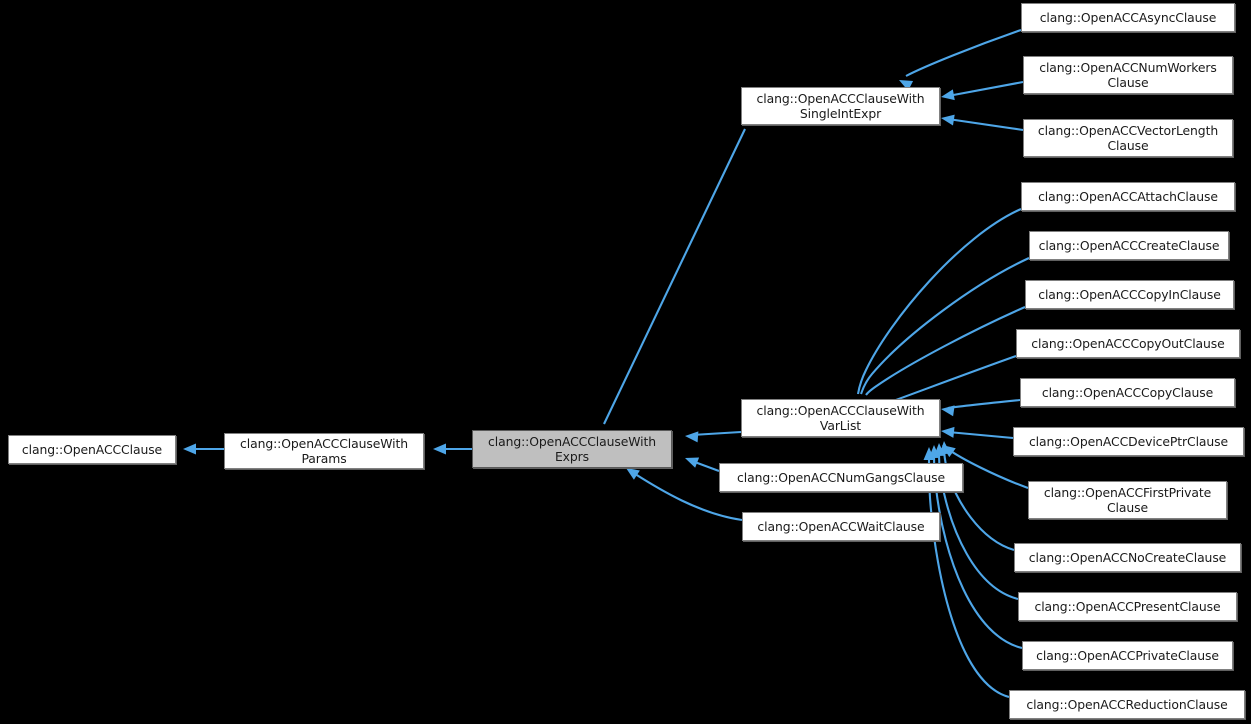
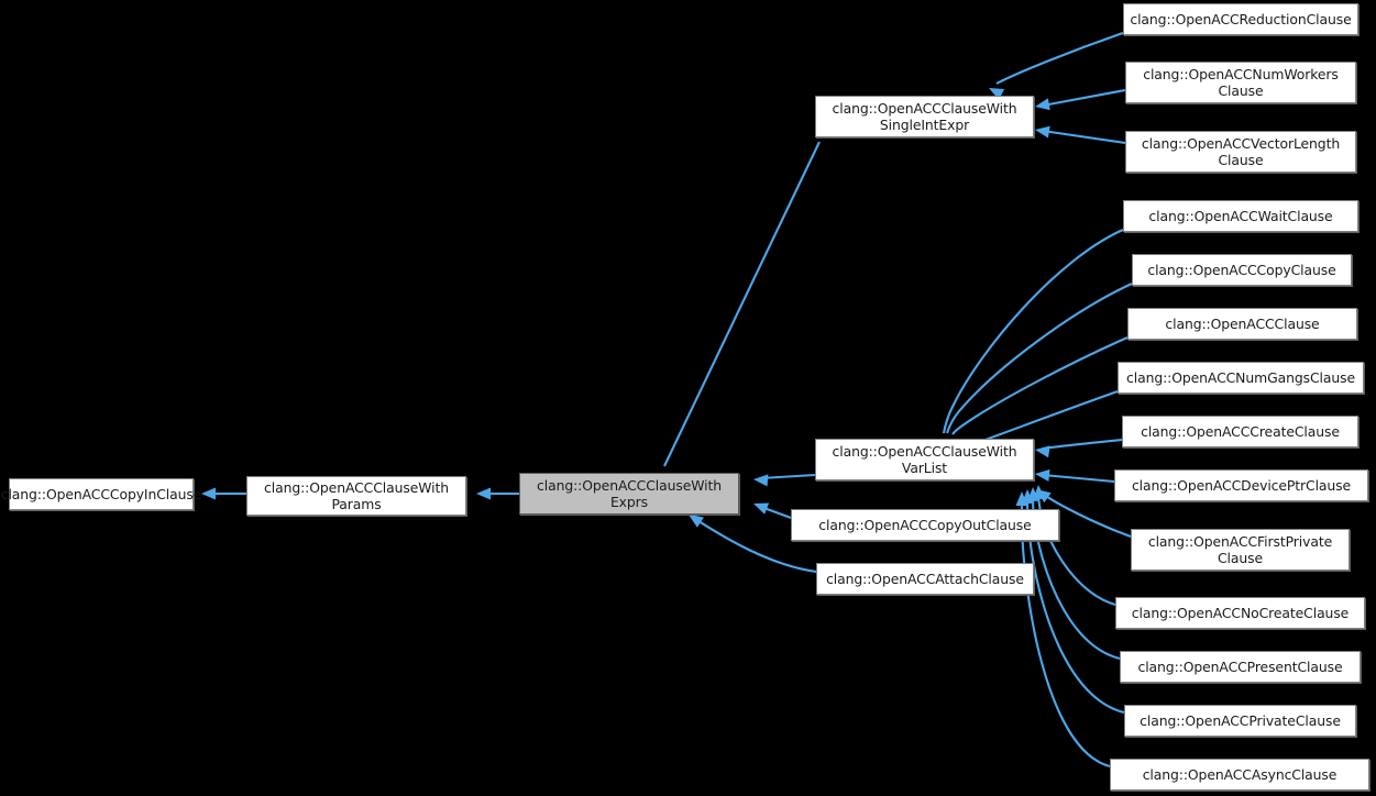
- clang::OpenACCClause
+ clang::OpenACCCopyInClause
  clang::OpenACCClauseWith
  Params
  clang::OpenACCClauseWith
  Exprs
  clang::OpenACCClauseWith
  SingleIntExpr
  clang::OpenACCClauseWith
  VarList
- clang::OpenACCNumGangsClause
+ clang::OpenACCCopyOutClause
- clang::OpenACCWaitClause
+ clang::OpenACCAttachClause
- clang::OpenACCAsyncClause
+ clang::OpenACCReductionClause
  clang::OpenACCNumWorkers
  Clause
  clang::OpenACCVectorLength
  Clause
- clang::OpenACCAttachClause
+ clang::OpenACCWaitClause
- clang::OpenACCCreateClause
+ clang::OpenACCCopyClause
- clang::OpenACCCopyInClause
+ clang::OpenACCClause
- clang::OpenACCCopyOutClause
+ clang::OpenACCNumGangsClause
- clang::OpenACCCopyClause
+ clang::OpenACCCreateClause
  clang::OpenACCDevicePtrClause
  clang::OpenACCFirstPrivate
  Clause
  clang::OpenACCNoCreateClause
  clang::OpenACCPresentClause
  clang::OpenACCPrivateClause
- clang::OpenACCReductionClause
+ clang::OpenACCAsyncClause
